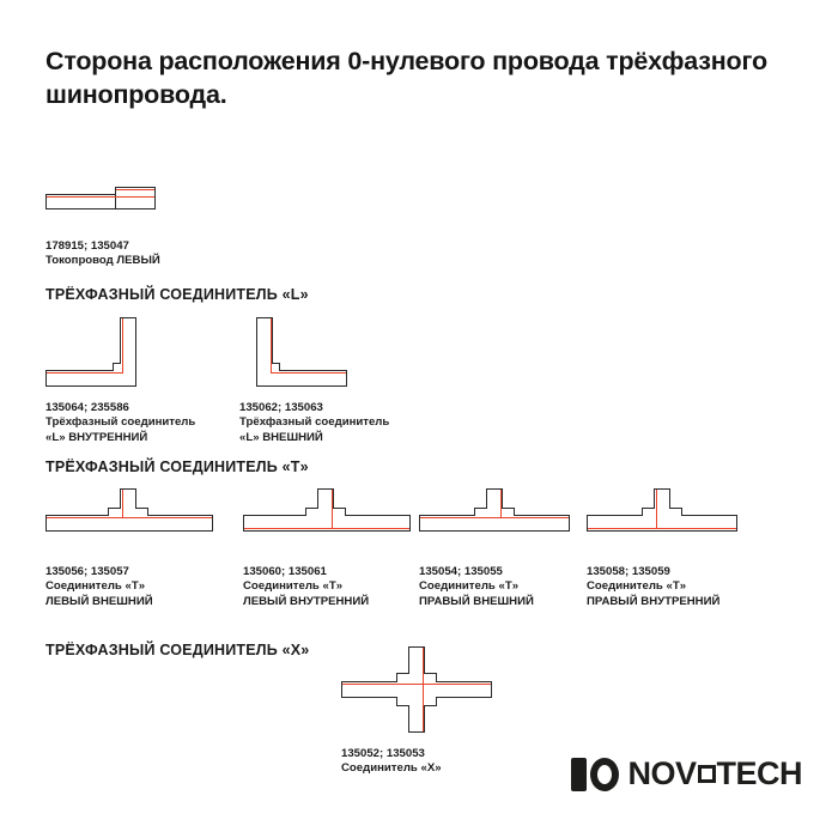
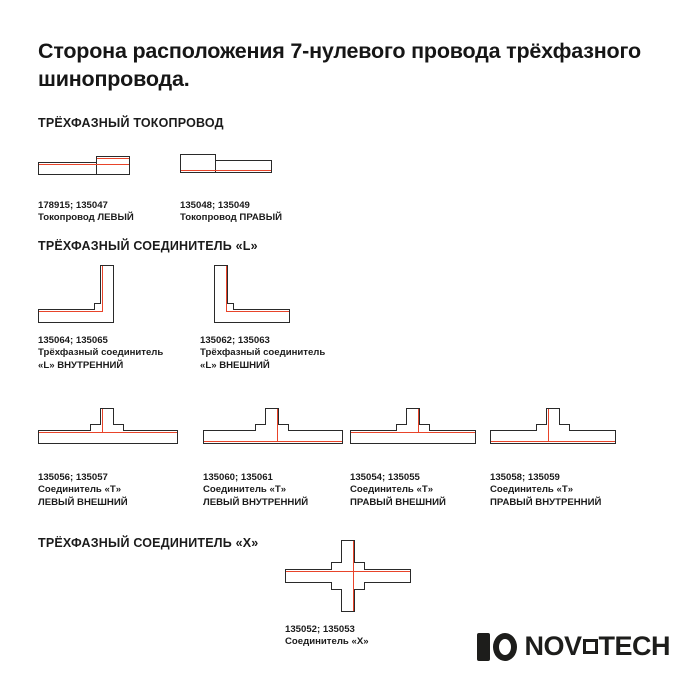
- Сторона расположения 0-нулевого провода трёхфазного шинопровода.
+ Сторона расположения 7-нулевого провода трёхфазного шинопровода.
+ ТРЁХФАЗНЫЙ ТОКОПРОВОД
  178915; 135047
  Токопровод ЛЕВЫЙ
+ 135048; 135049
+ Токопровод ПРАВЫЙ
  ТРЁХФАЗНЫЙ СОЕДИНИТЕЛЬ «L»
- 135064; 235586
+ 135064; 135065
  Трёхфазный соединитель
  «L» ВНУТРЕННИЙ
  135062; 135063
  Трёхфазный соединитель
  «L» ВНЕШНИЙ
- ТРЁХФАЗНЫЙ СОЕДИНИТЕЛЬ «Т»
  135056; 135057
  Соединитель «Т»
  ЛЕВЫЙ ВНЕШНИЙ
  135060; 135061
  Соединитель «Т»
  ЛЕВЫЙ ВНУТРЕННИЙ
  135054; 135055
  Соединитель «Т»
  ПРАВЫЙ ВНЕШНИЙ
  135058; 135059
  Соединитель «Т»
  ПРАВЫЙ ВНУТРЕННИЙ
  ТРЁХФАЗНЫЙ СОЕДИНИТЕЛЬ «Х»
  135052; 135053
  Соединитель «Х»
  NOV TECH
